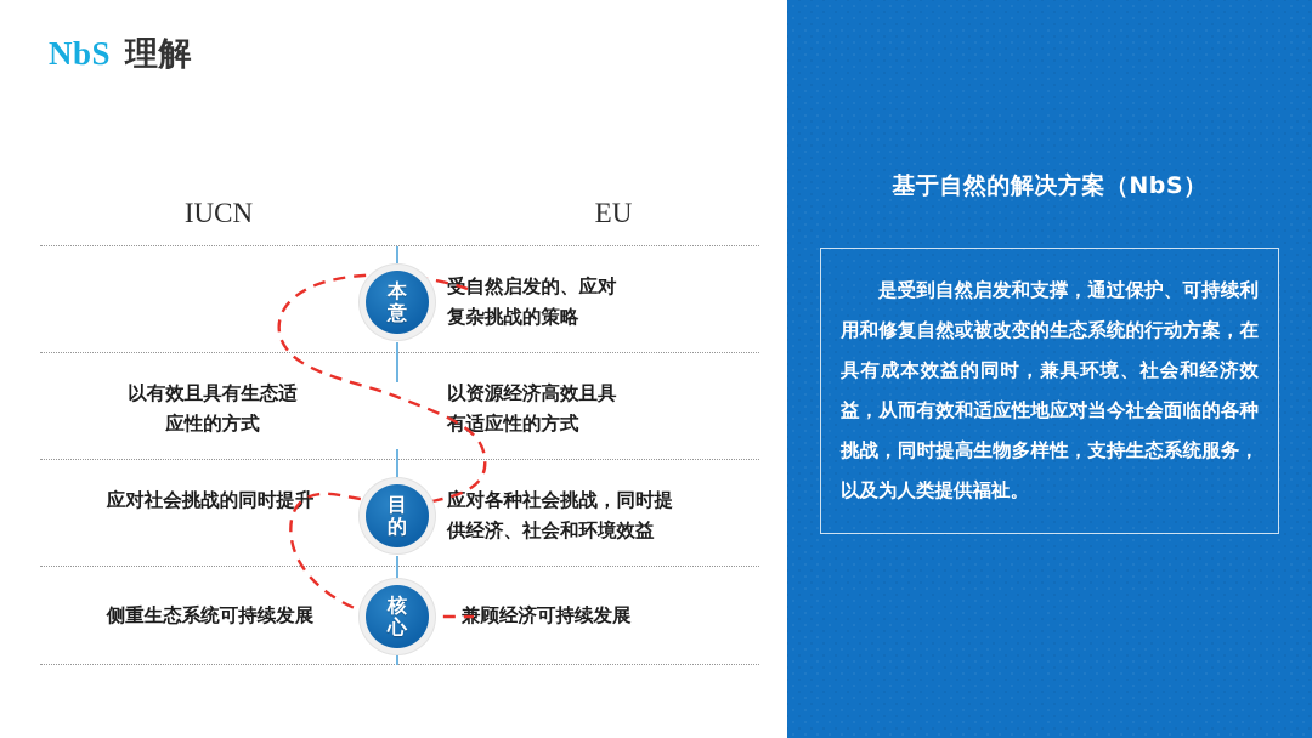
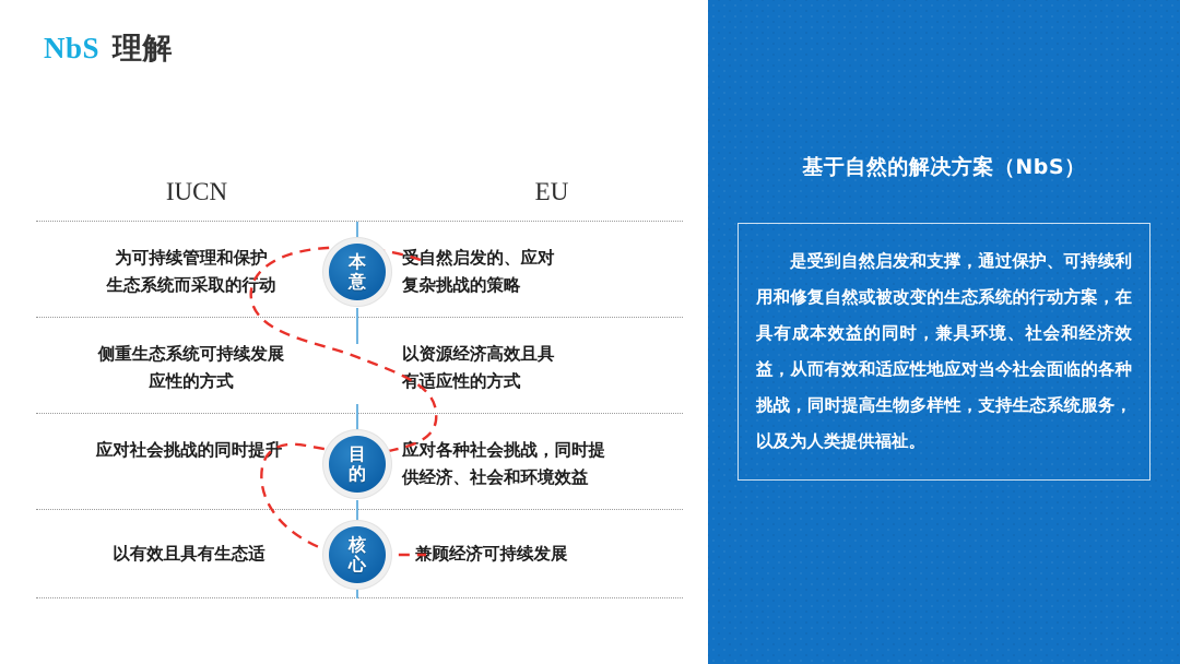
  NbS 理解
  IUCN
  EU
+ 为可持续管理和保护
+ 生态系统而采取的行动
  自然启发的、应对
  复杂挑战的策略
  本
  意
- 以有效且具有生态适
+ 侧重生态系统可持续发展
  应性的方式
  以资源经济高效且具
  适应性的方式
  应对社会挑战的同时提升
  应对各种社会挑战，同时提
  供经济、社会和环境效益
  目
  的
- 侧重生态系统可持续发展
+ 以有效且具有生态适
  顾经济可持续发展
  核
  心
  基于自然的解决方案（NbS）
  是受到自然启发和支撑，通过保护、可持续利用和修复自然或被改变的生态系统的行动方案，在具有成本效益的同时，兼具环境、社会和经济效益，从而有效和适应性地应对当今社会面临的各种挑战，同时提高生物多样性，支持生态系统服务，以及为人类提供福祉。
